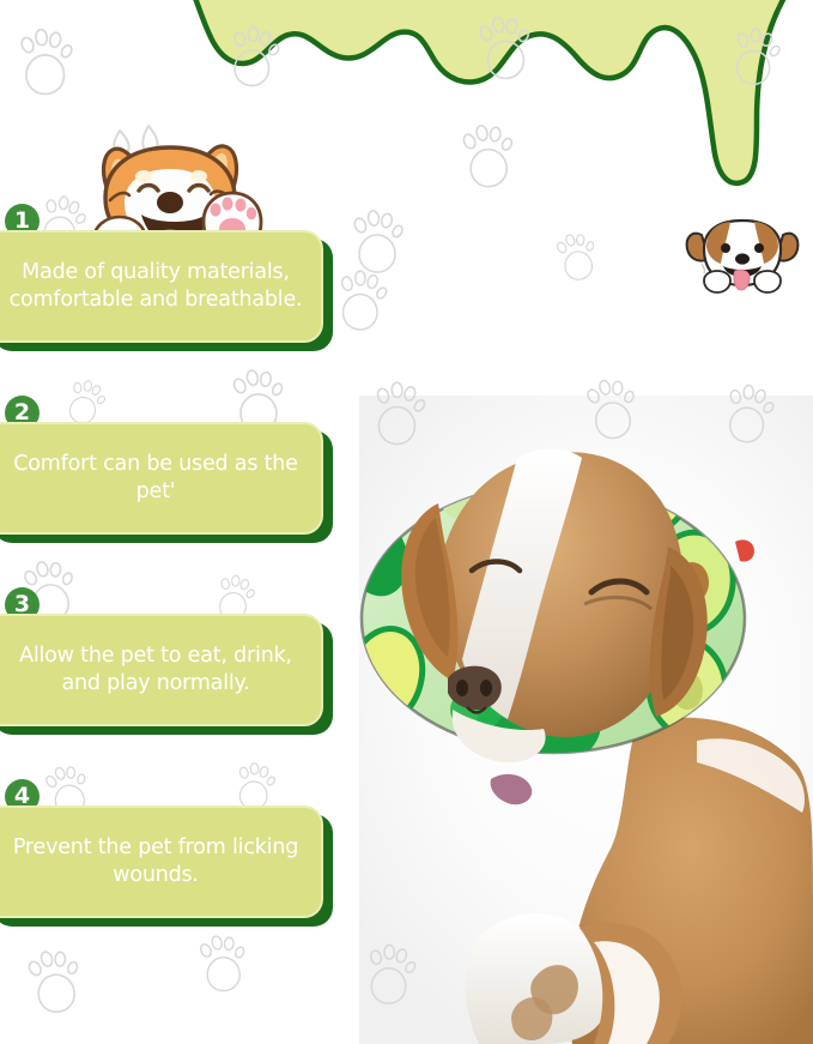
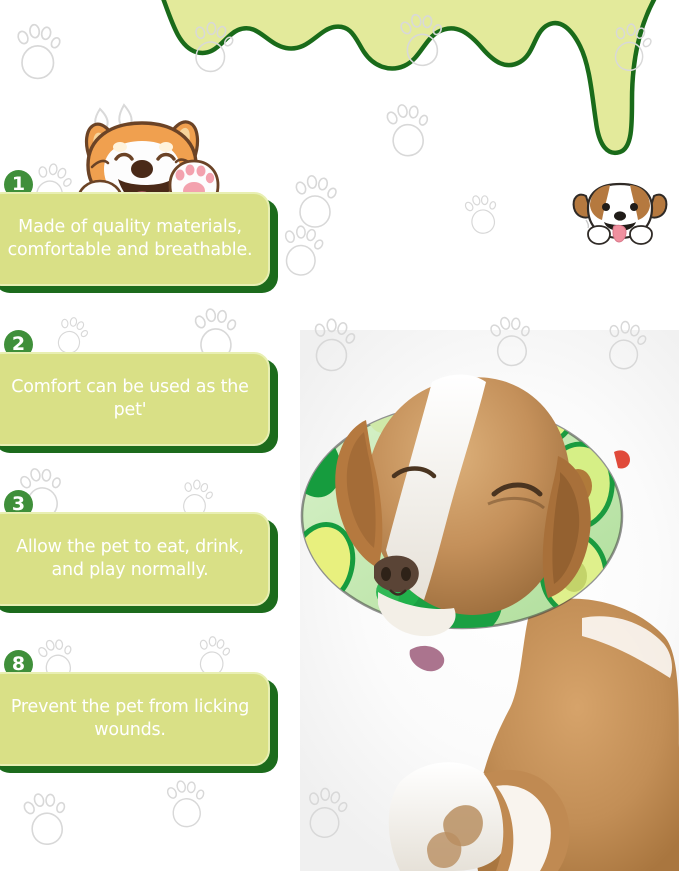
  1
  Made of quality materials, comfortable and breathable.
  2
  Comfort can be used as the pet'
  3
  Allow the pet to eat, drink, and play normally.
- 4
+ 8
  Prevent the pet from licking wounds.
